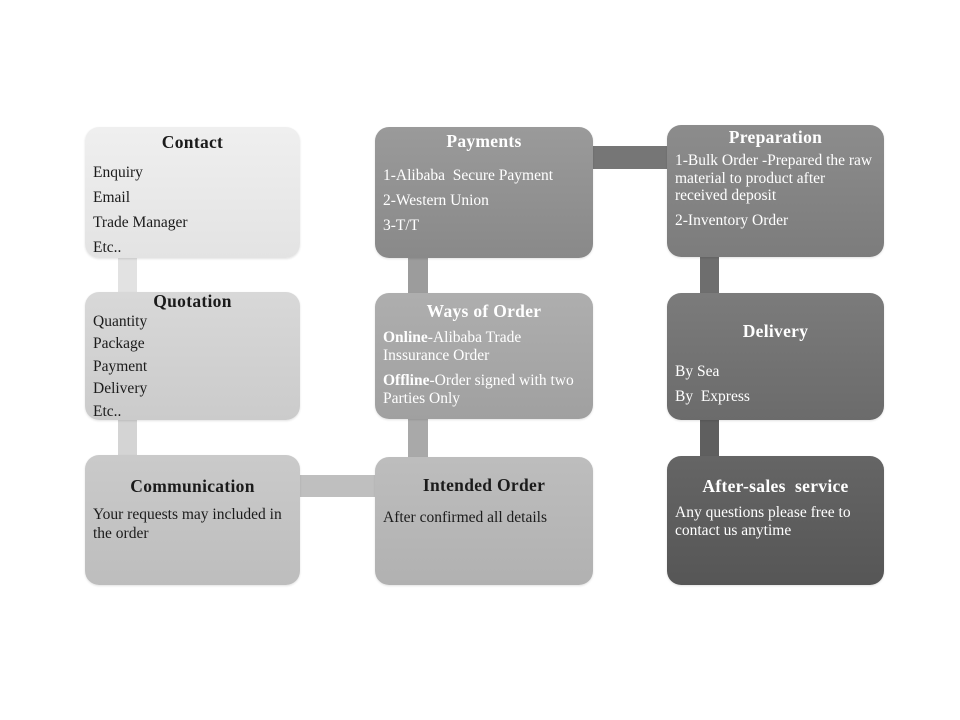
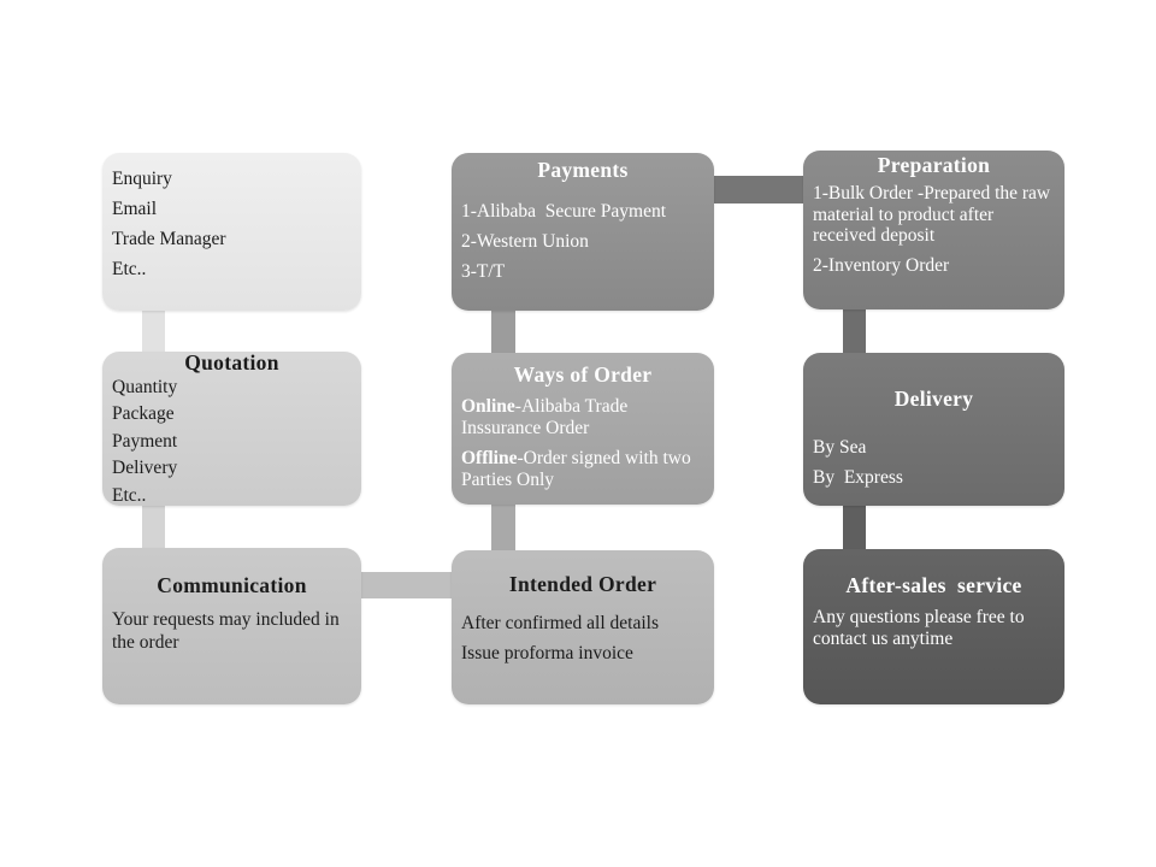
- Contact
  Enquiry
  Email
  Trade Manager
  Etc..
  Quotation
  Quantity
  Package
  Payment
  Delivery
  Etc..
  Communication
  Your requests may included in the order
  Payments
  1-Alibaba Secure Payment
  2-Western Union
  3-T/T
  Ways of Order
  Online-Alibaba Trade Inssurance Order
  Offline-Order signed with two Parties Only
  Intended Order
  After confirmed all details
+ Issue proforma invoice
  Preparation
  1-Bulk Order -Prepared the raw material to product after received deposit
  2-Inventory Order
  Delivery
  By Sea
  By Express
  After-sales service
  Any questions please free to contact us anytime
